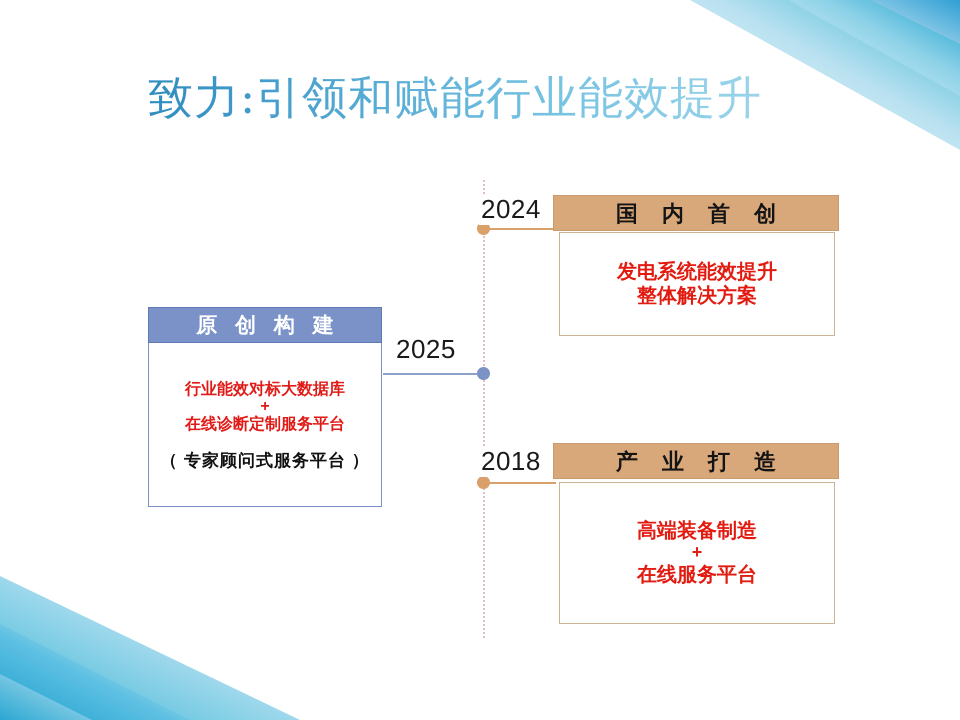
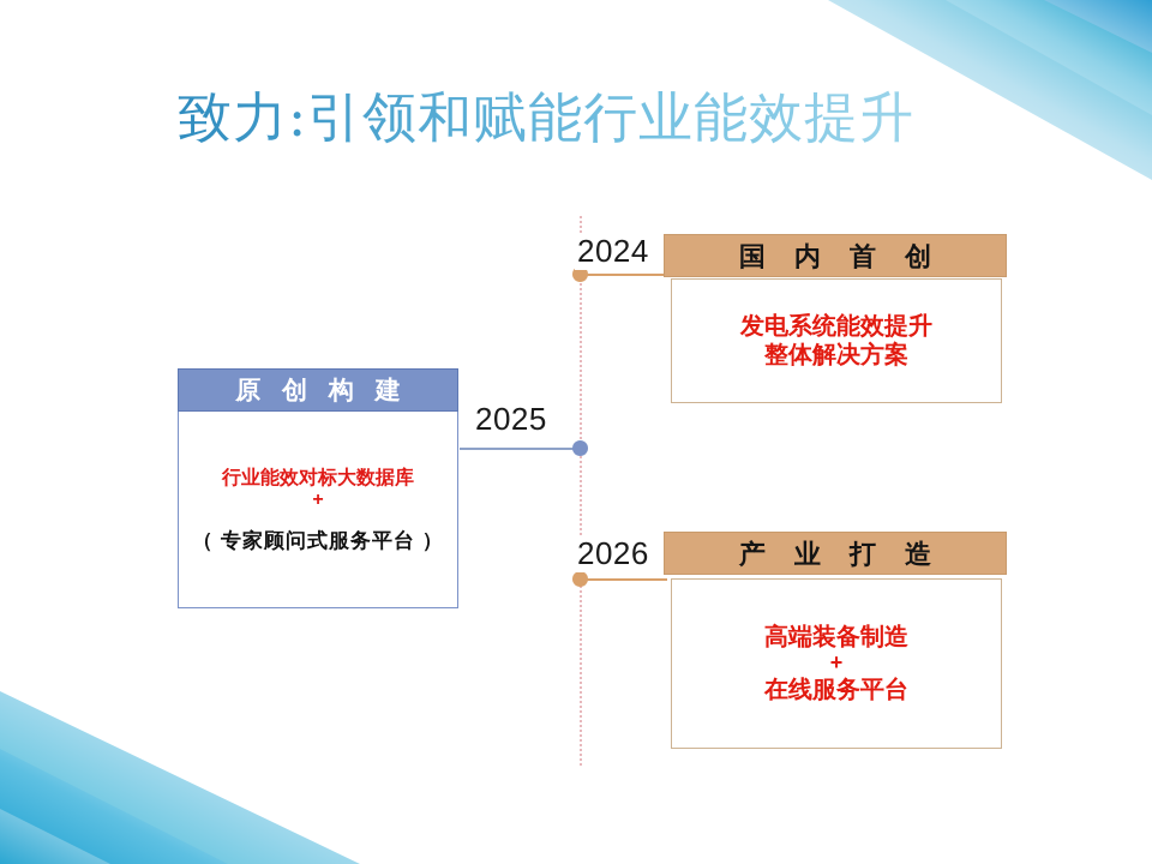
  致力:引领和赋能行业能效提升
  2024
  2025
- 2018
+ 2026
  原 创 构 建
  行业能效对标大数据库
  +
- 在线诊断定制服务平台
  （ 专家顾问式服务平台 ）
  国 内 首 创
  发电系统能效提升
  整体解决方案
  产 业 打 造
  高端装备制造
  +
  在线服务平台
